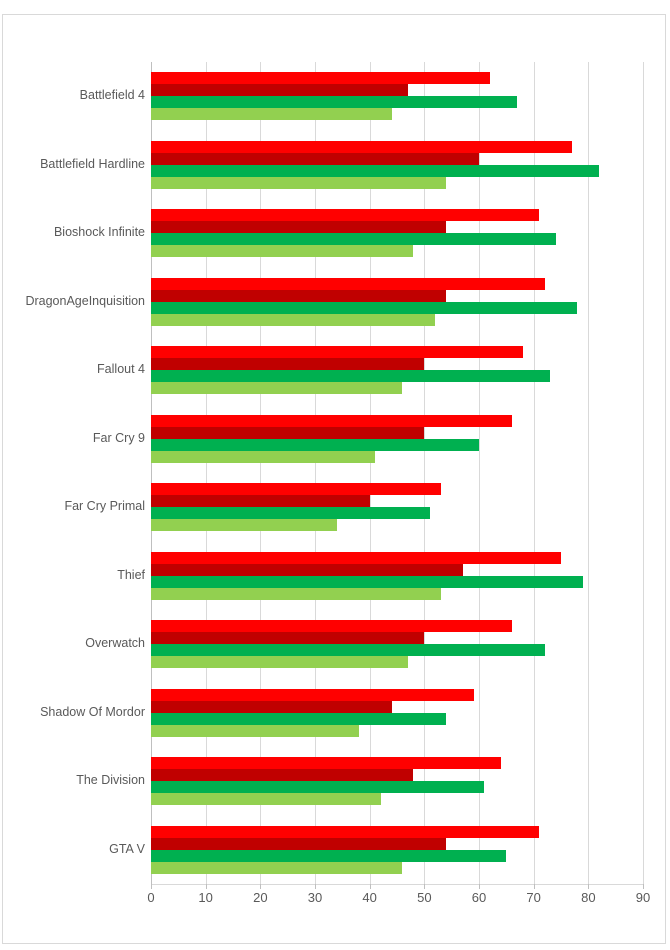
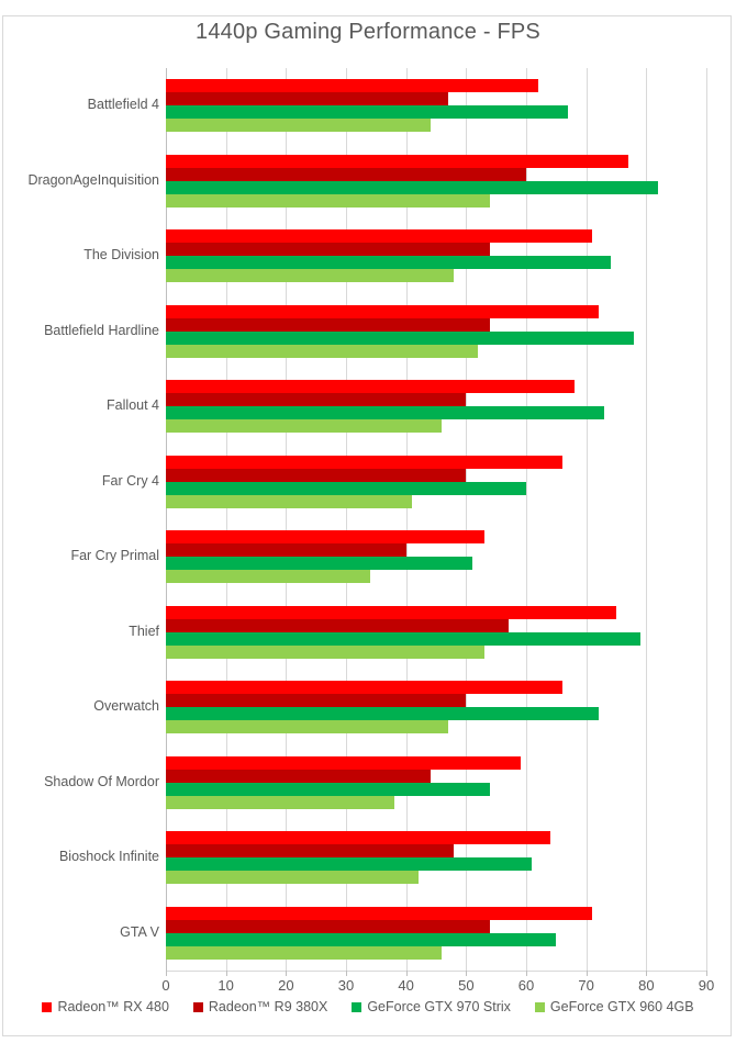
+ 1440p Gaming Performance - FPS
  0
  10
  20
  30
  40
  50
  60
  70
  80
  90
  Battlefield 4
- Battlefield Hardline
+ DragonAgeInquisition
- Bioshock Infinite
+ The Division
- DragonAgeInquisition
+ Battlefield Hardline
  Fallout 4
- Far Cry 9
+ Far Cry 4
  Far Cry Primal
  Thief
  Overwatch
  Shadow Of Mordor
- The Division
+ Bioshock Infinite
  GTA V
+ Radeon™ RX 480
+ Radeon™ R9 380X
+ GeForce GTX 970 Strix
+ GeForce GTX 960 4GB
